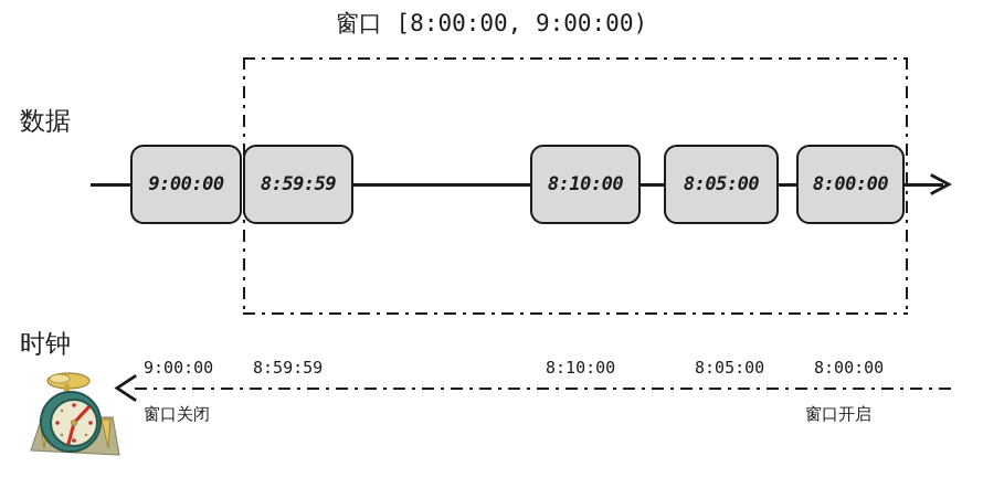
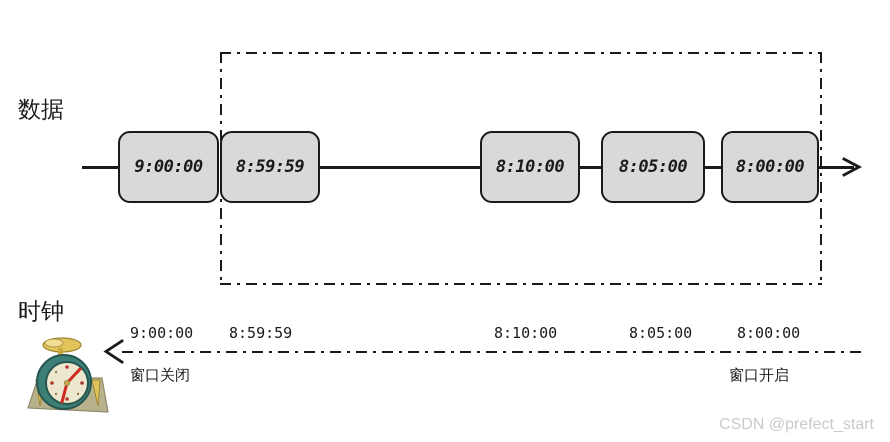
- 窗口 [8:00:00, 9:00:00)
  数据
  时钟
  9:00:00
  8:59:59
  8:10:00
  8:05:00
  8:00:00
  9:00:00
  8:59:59
  8:10:00
  8:05:00
  8:00:00
  窗口关闭
  窗口开启
+ CSDN @prefect_start
